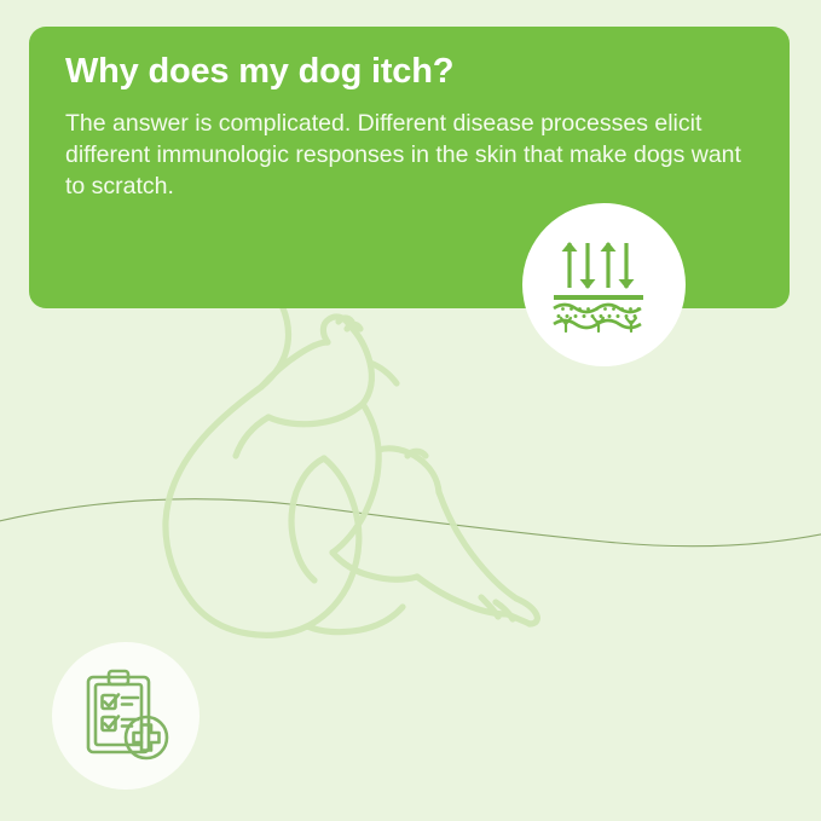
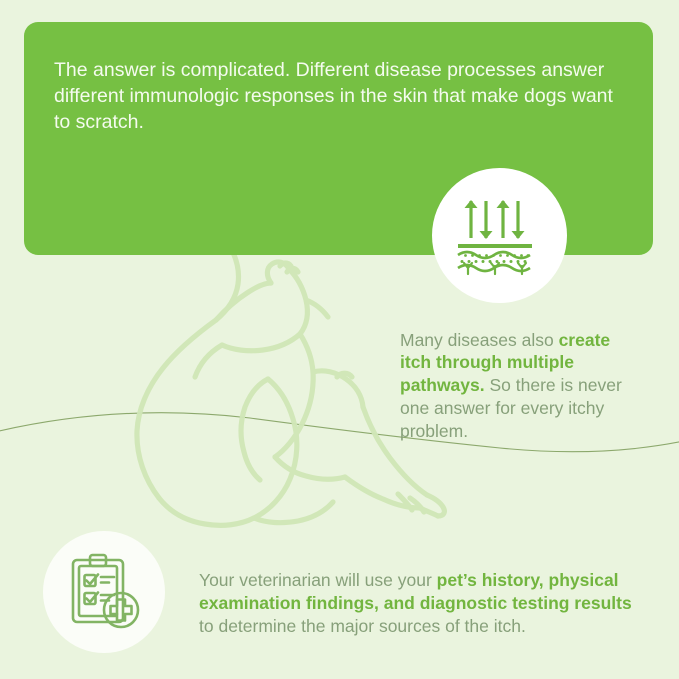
- Why does my dog itch?
- The answer is complicated. Different disease processes elicit different immunologic responses in the skin that make dogs want to scratch.
+ The answer is complicated. Different disease processes answer different immunologic responses in the skin that make dogs want to scratch.
+ Many diseases also create itch through multiple pathways. So there is never one answer for every itchy problem.
+ Your veterinarian will use your pet’s history, physical examination findings, and diagnostic testing results to determine the major sources of the itch.
